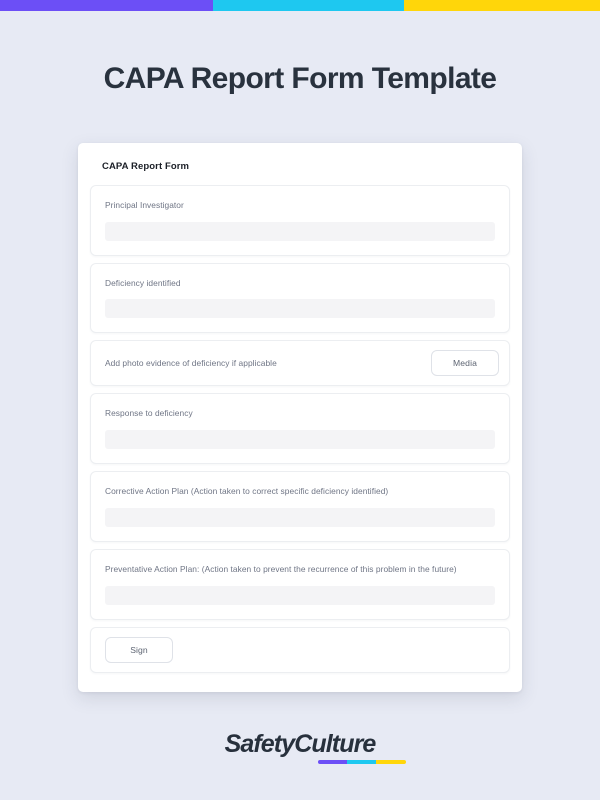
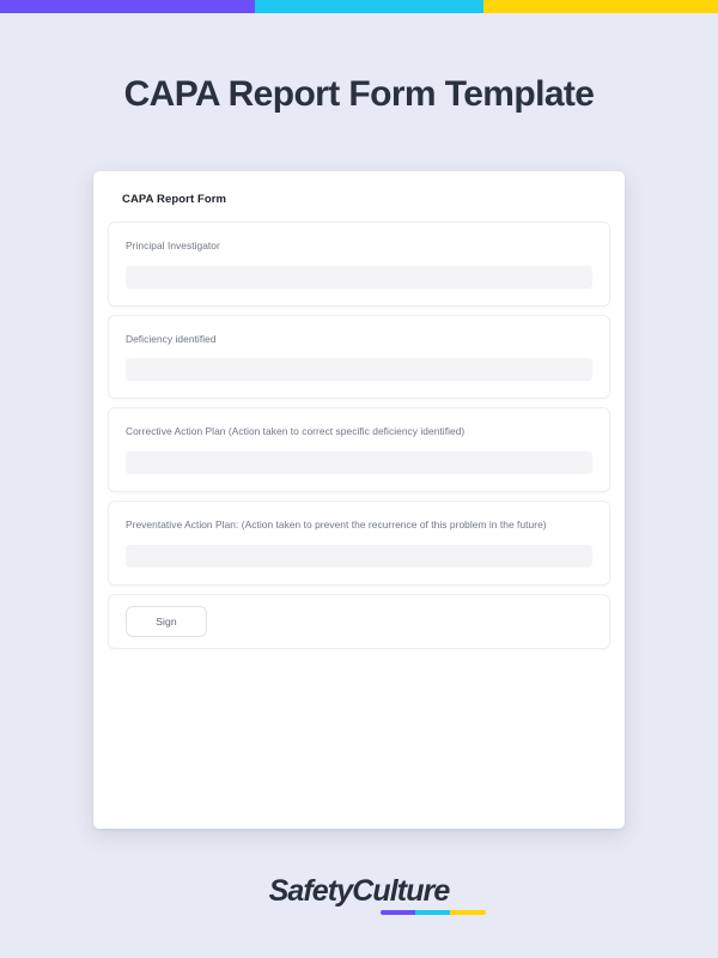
  CAPA Report Form Template
  CAPA Report Form
  Principal Investigator
  Deficiency identified
- Add photo evidence of deficiency if applicable
- Media
- Response to deficiency
  Corrective Action Plan (Action taken to correct specific deficiency identified)
  Preventative Action Plan: (Action taken to prevent the recurrence of this problem in the future)
  Sign
  SafetyCulture
